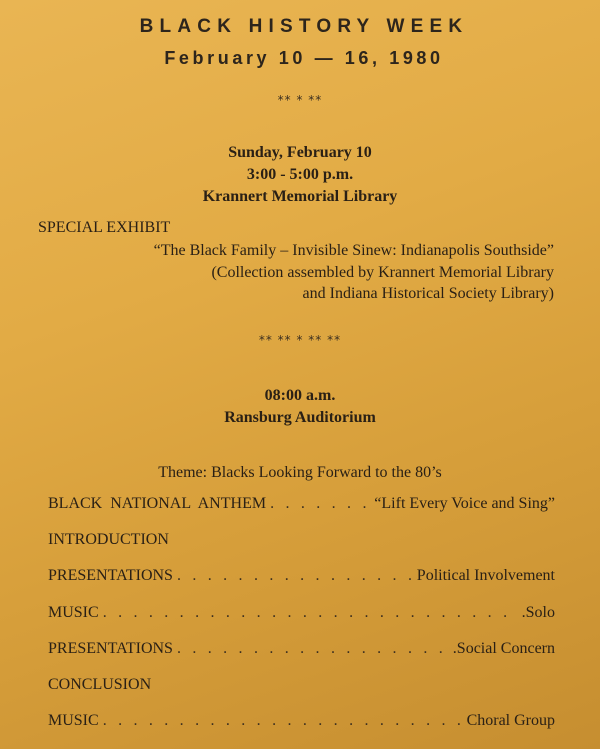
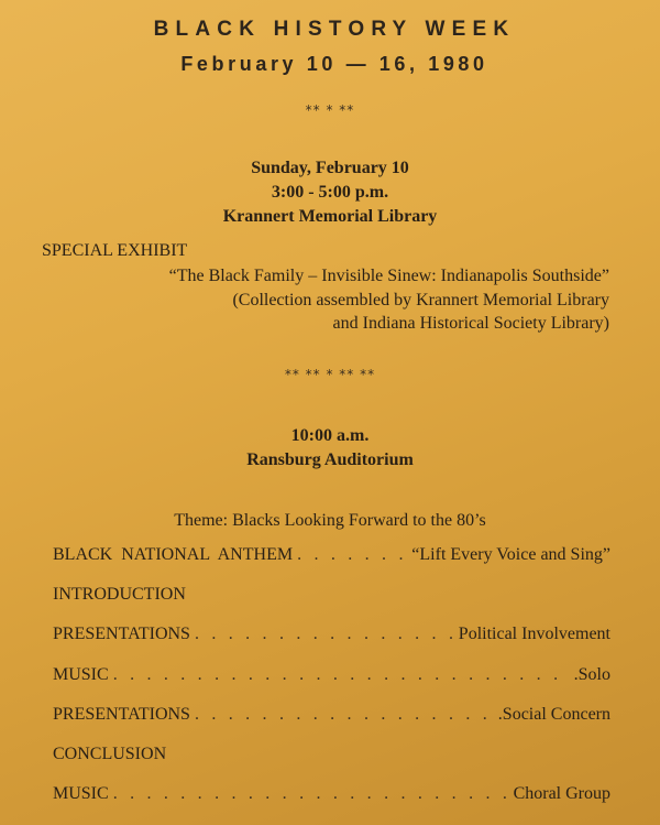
  BLACK HISTORY WEEK
  February 10 — 16, 1980
  ** * **
  Sunday, February 10
  3:00 - 5:00 p.m.
  Krannert Memorial Library
  SPECIAL EXHIBIT
  “The Black Family – Invisible Sinew: Indianapolis Southside”
  (Collection assembled by Krannert Memorial Library
  and Indiana Historical Society Library)
  ** ** * ** **
- 08:00 a.m.
+ 10:00 a.m.
  Ransburg Auditorium
  Theme: Blacks Looking Forward to the 80’s
  BLACK NATIONAL ANTHEM
  . . . . . . .
  “Lift Every Voice and Sing”
  INTRODUCTION
  PRESENTATIONS
  Political Involvement
  MUSIC
  .Solo
  PRESENTATIONS
  .Social Concern
  CONCLUSION
  MUSIC
  Choral Group
